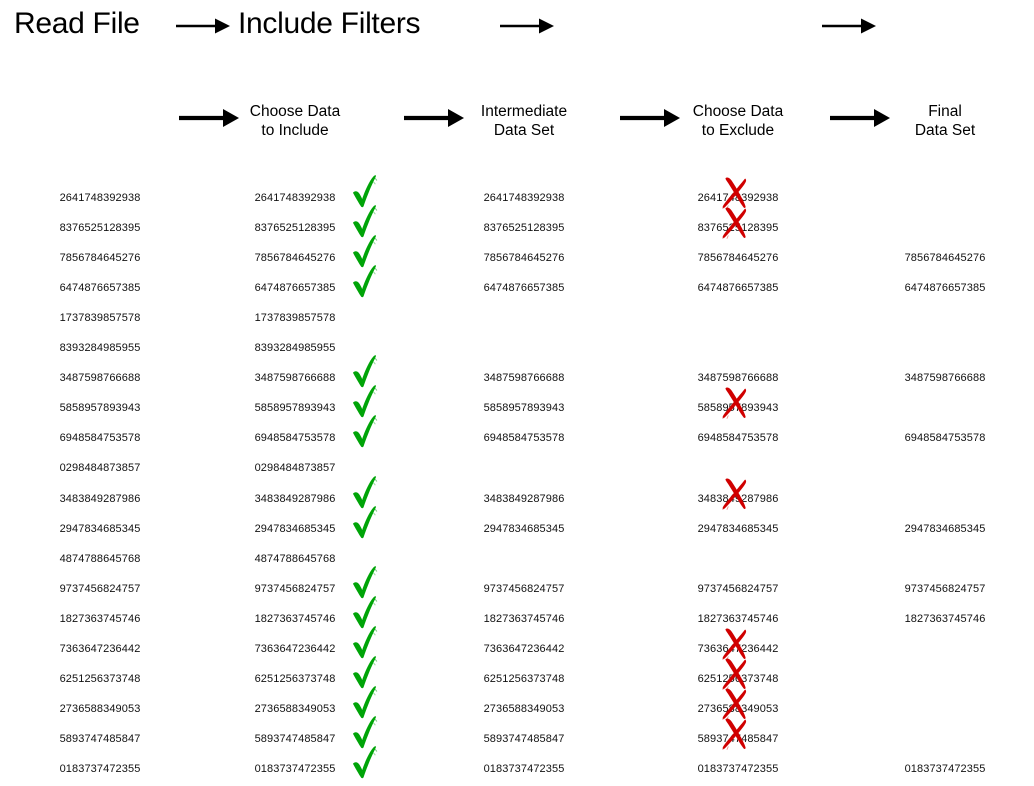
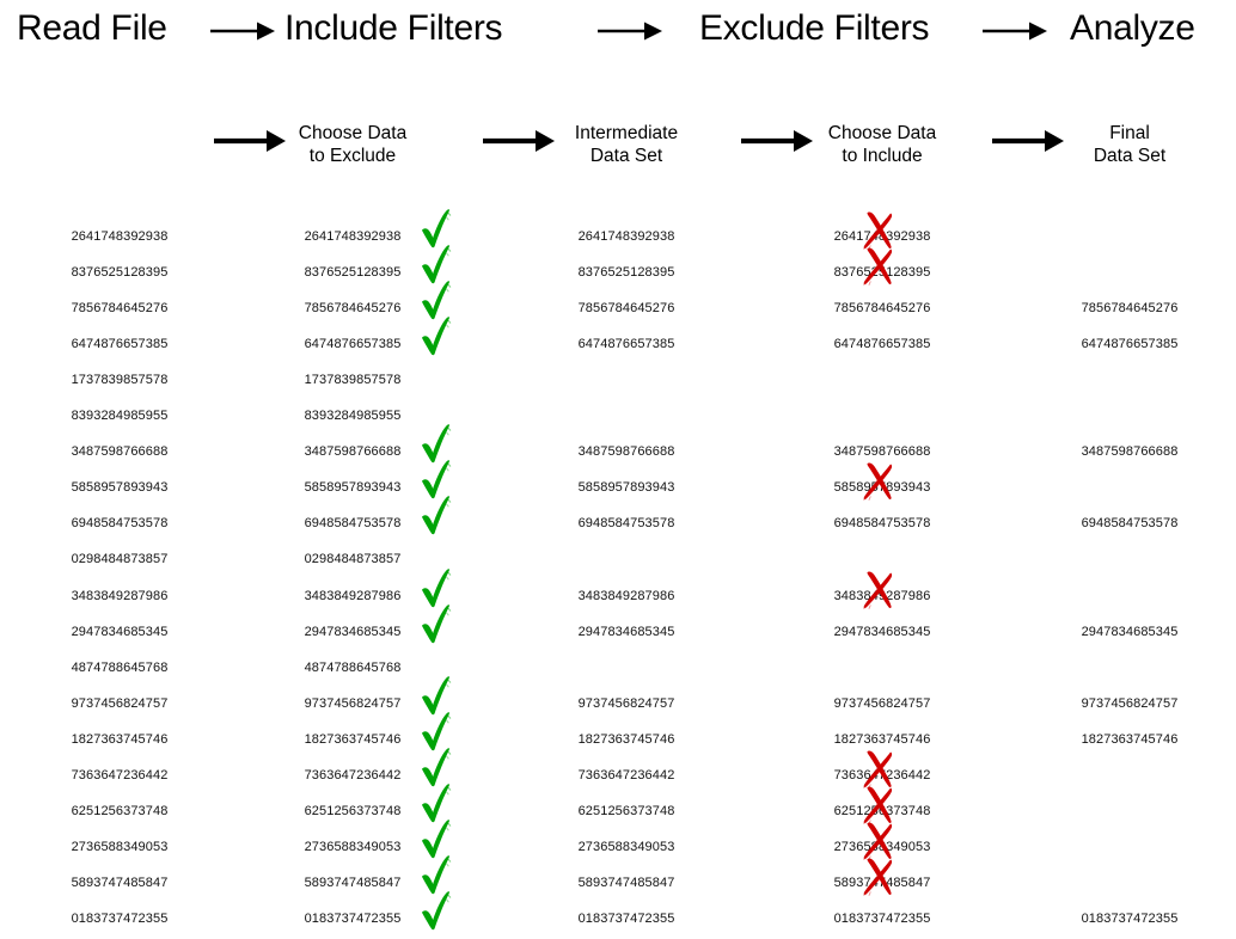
  Read File
  Include Filters
+ Exclude Filters
+ Analyze
  Choose Data
- to Include
+ to Exclude
  Intermediate
  Data Set
  Choose Data
- to Exclude
+ to Include
  Final
  Data Set
  2641748392938
  2641748392938
  2641748392938
  26417392938
  8376525128395
  8376525128395
  8376525128395
  83765128395
  7856784645276
  7856784645276
  7856784645276
  7856784645276
  7856784645276
  6474876657385
  6474876657385
  6474876657385
  6474876657385
  6474876657385
  1737839857578
  1737839857578
  8393284985955
  8393284985955
  3487598766688
  3487598766688
  3487598766688
  3487598766688
  3487598766688
  5858957893943
  5858957893943
  5858957893943
  58589893943
  6948584753578
  6948584753578
  6948584753578
  6948584753578
  6948584753578
  0298484873857
  0298484873857
  3483849287986
  3483849287986
  3483849287986
  34838287986
  2947834685345
  2947834685345
  2947834685345
  2947834685345
  2947834685345
  4874788645768
  4874788645768
  9737456824757
  9737456824757
  9737456824757
  9737456824757
  9737456824757
  1827363745746
  1827363745746
  1827363745746
  1827363745746
  1827363745746
  7363647236442
  7363647236442
  7363647236442
  73636236442
  6251256373748
  6251256373748
  6251256373748
  62512373748
  2736588349053
  2736588349053
  2736588349053
  27365349053
  5893747485847
  5893747485847
  5893747485847
  58937485847
  0183737472355
  0183737472355
  0183737472355
  0183737472355
  0183737472355
